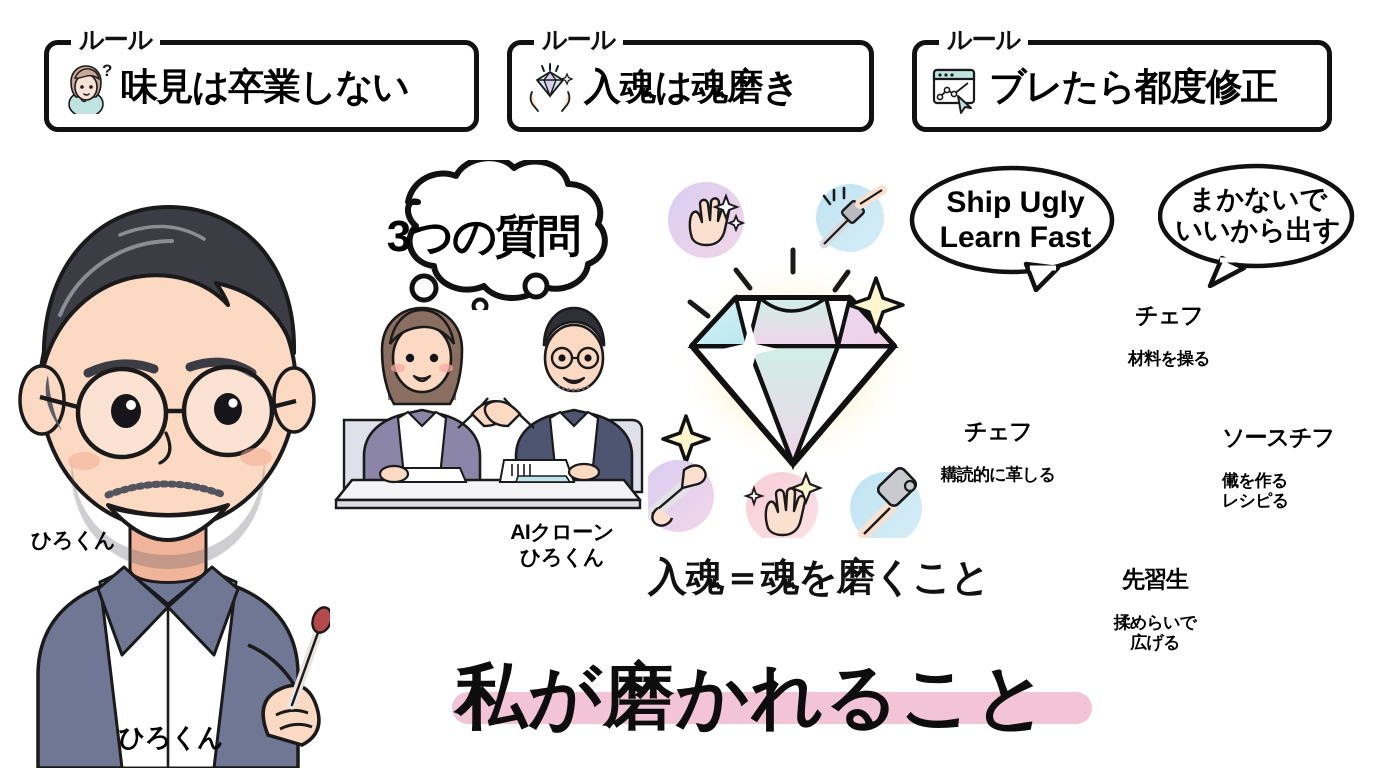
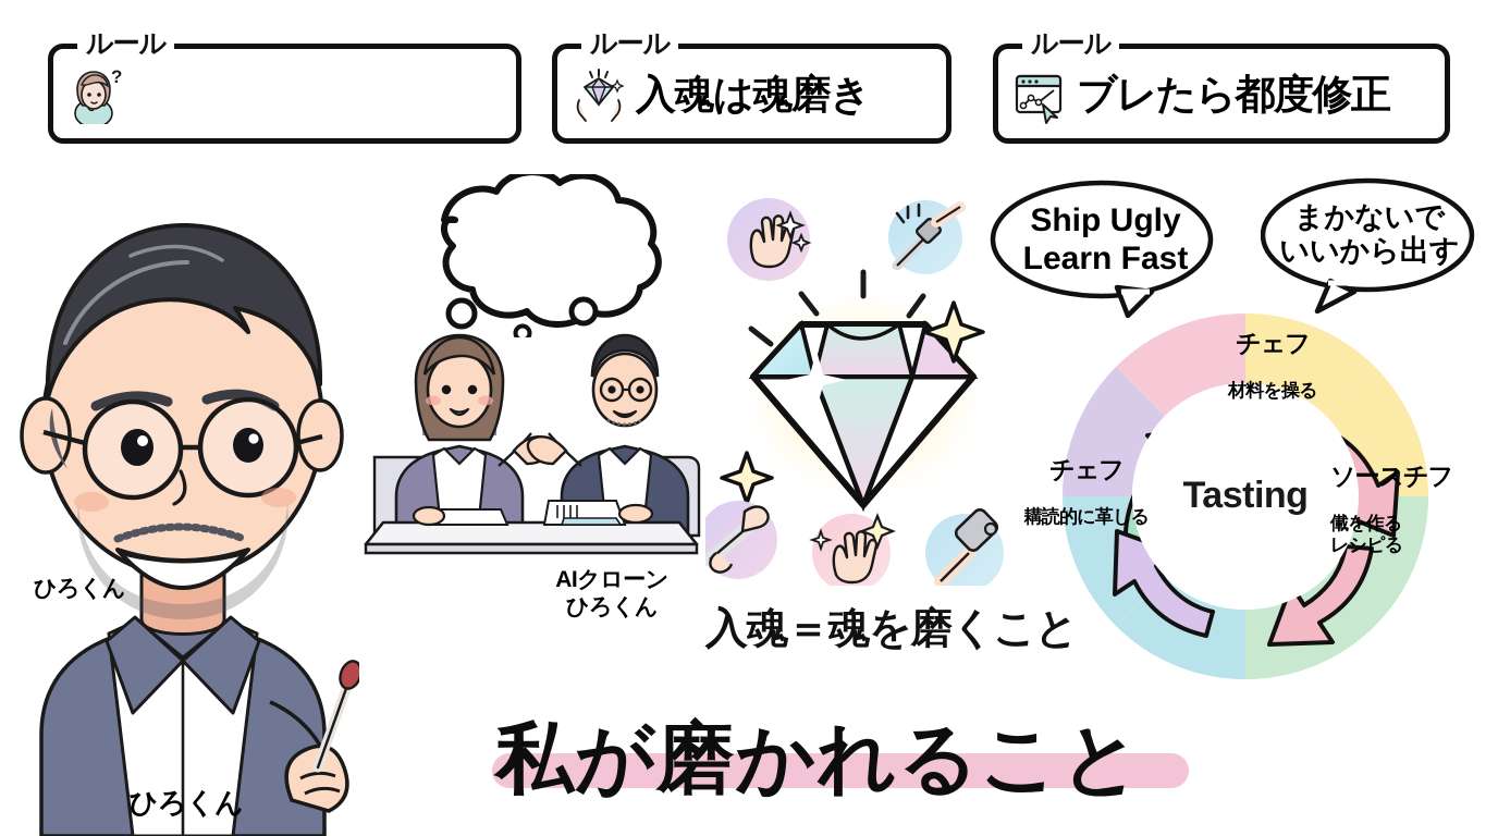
  ルール
  ?
- 味見は卒業しない
  ルール
  入魂は魂磨き
  ルール
  ブレたら都度修正
  ひろくん
  ひろくん
- 3つの質問
  AIクローン
  ひろくん
  入魂＝魂を磨くこと
  Ship Ugly
  Learn Fast
  まかないで
  いいから出す
+ Tasting
  チェフ
  材料を操る
  ソースチフ
  儎を作る
  レシピる
- 先習生
- 揉めらいで
- 広げる
  チェフ
  耩読的に革しる
  私が磨かれること
